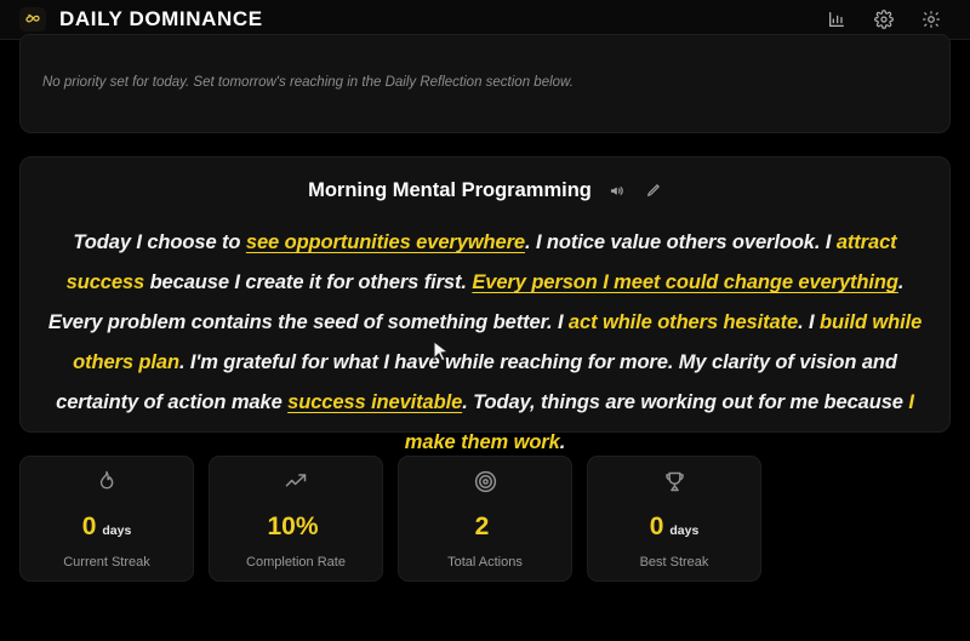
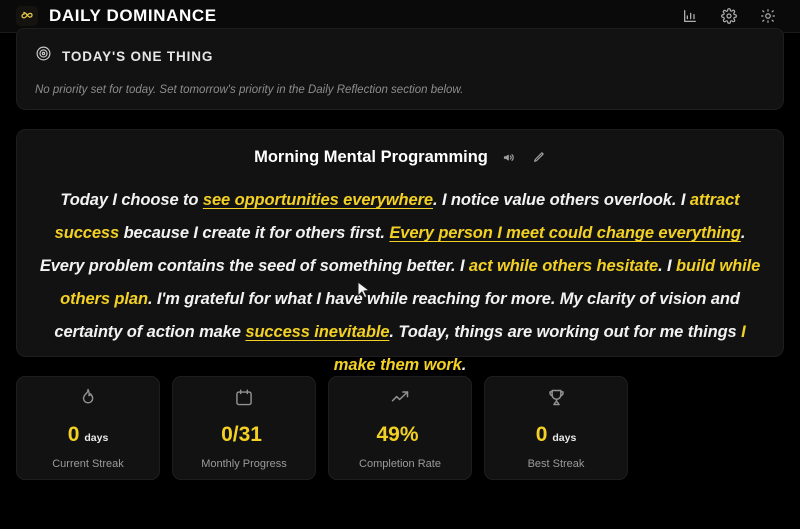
  DAILY DOMINANCE
+ TODAY'S ONE THING
- No priority set for today. Set tomorrow's reaching in the Daily Reflection section below.
+ No priority set for today. Set tomorrow's priority in the Daily Reflection section below.
  Morning Mental Programming
- Today I choose to see opportunities everywhere. I notice value others overlook. I attract success because I create it for others first. Every person I meet could change everything. Every problem contains the seed of something better. I act while others hesitate. I build while others plan. I'm grateful for what I have while reaching for more. My clarity of vision and certainty of action make success inevitable. Today, things are working out for me because I make them work.
+ Today I choose to see opportunities everywhere. I notice value others overlook. I attract success because I create it for others first. Every person I meet could change everything. Every problem contains the seed of something better. I act while others hesitate. I build while others plan. I'm grateful for what I have while reaching for more. My clarity of vision and certainty of action make success inevitable. Today, things are working out for me things I make them work.
  0
  days
  Current Streak
+ 0/31
+ Monthly Progress
- 10%
+ 49%
  Completion Rate
- 2
- Total Actions
  0
  days
  Best Streak
